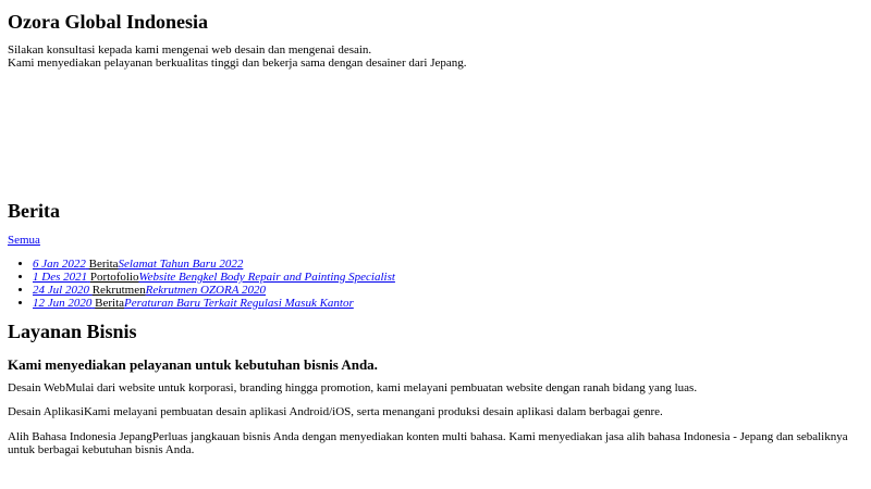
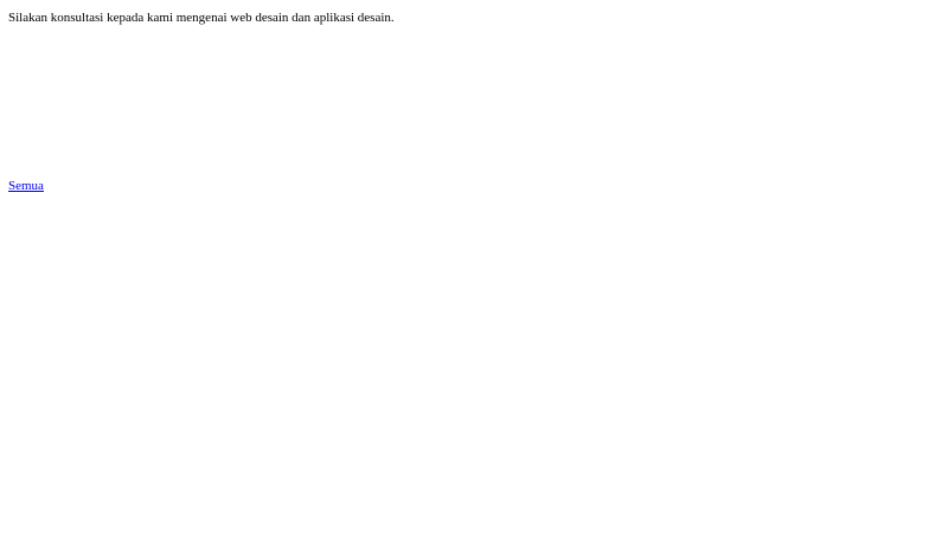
- Ozora Global Indonesia
- Silakan konsultasi kepada kami mengenai web desain dan mengenai desain.
+ Silakan konsultasi kepada kami mengenai web desain dan aplikasi desain.
- Kami menyediakan pelayanan berkualitas tinggi dan bekerja sama dengan desainer dari Jepang.
- Berita
  Semua
- 6 Jan 2022 BeritaSelamat Tahun Baru 2022
- 1 Des 2021 PortofolioWebsite Bengkel Body Repair and Painting Specialist
- 24 Jul 2020 RekrutmenRekrutmen OZORA 2020
- 12 Jun 2020 BeritaPeraturan Baru Terkait Regulasi Masuk Kantor
- Layanan Bisnis
- Kami menyediakan pelayanan untuk kebutuhan bisnis Anda.
- Desain WebMulai dari website untuk korporasi, branding hingga promotion, kami melayani pembuatan website dengan ranah bidang yang luas.
- Desain AplikasiKami melayani pembuatan desain aplikasi Android/iOS, serta menangani produksi desain aplikasi dalam berbagai genre.
- Alih Bahasa Indonesia JepangPerluas jangkauan bisnis Anda dengan menyediakan konten multi bahasa. Kami menyediakan jasa alih bahasa Indonesia - Jepang dan sebaliknya untuk berbagai kebutuhan bisnis Anda.
